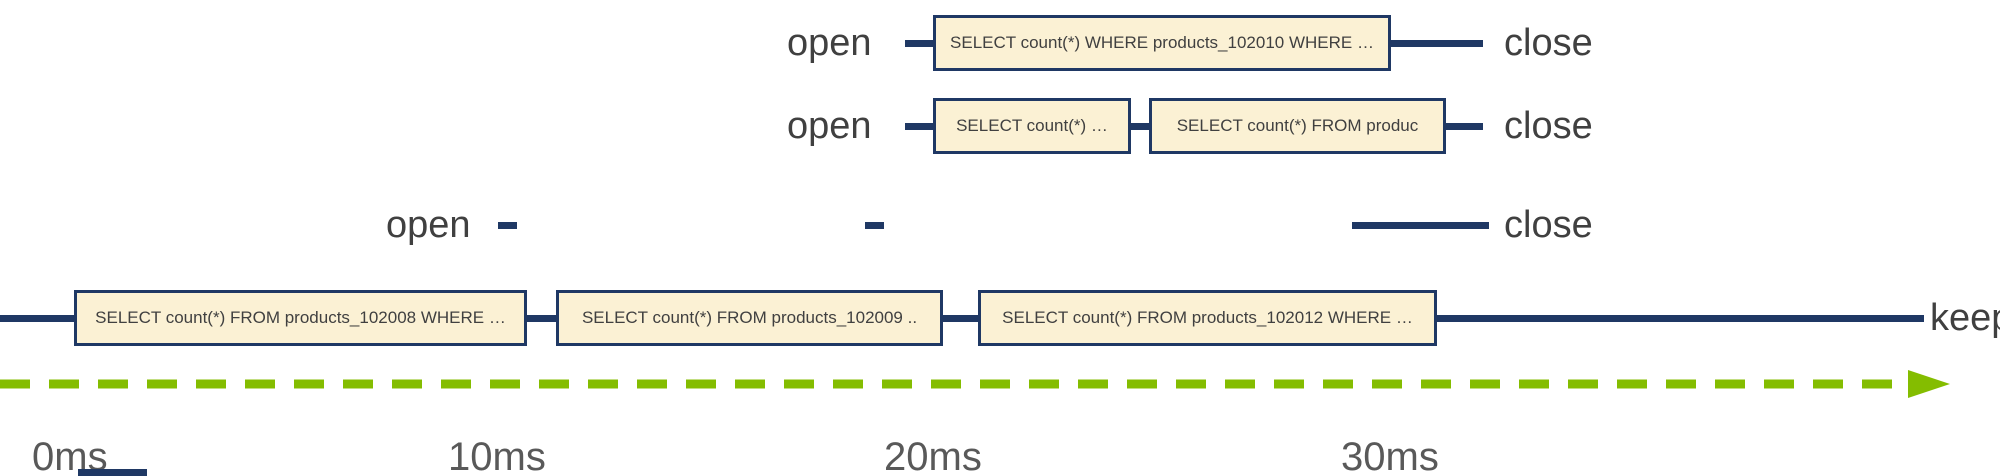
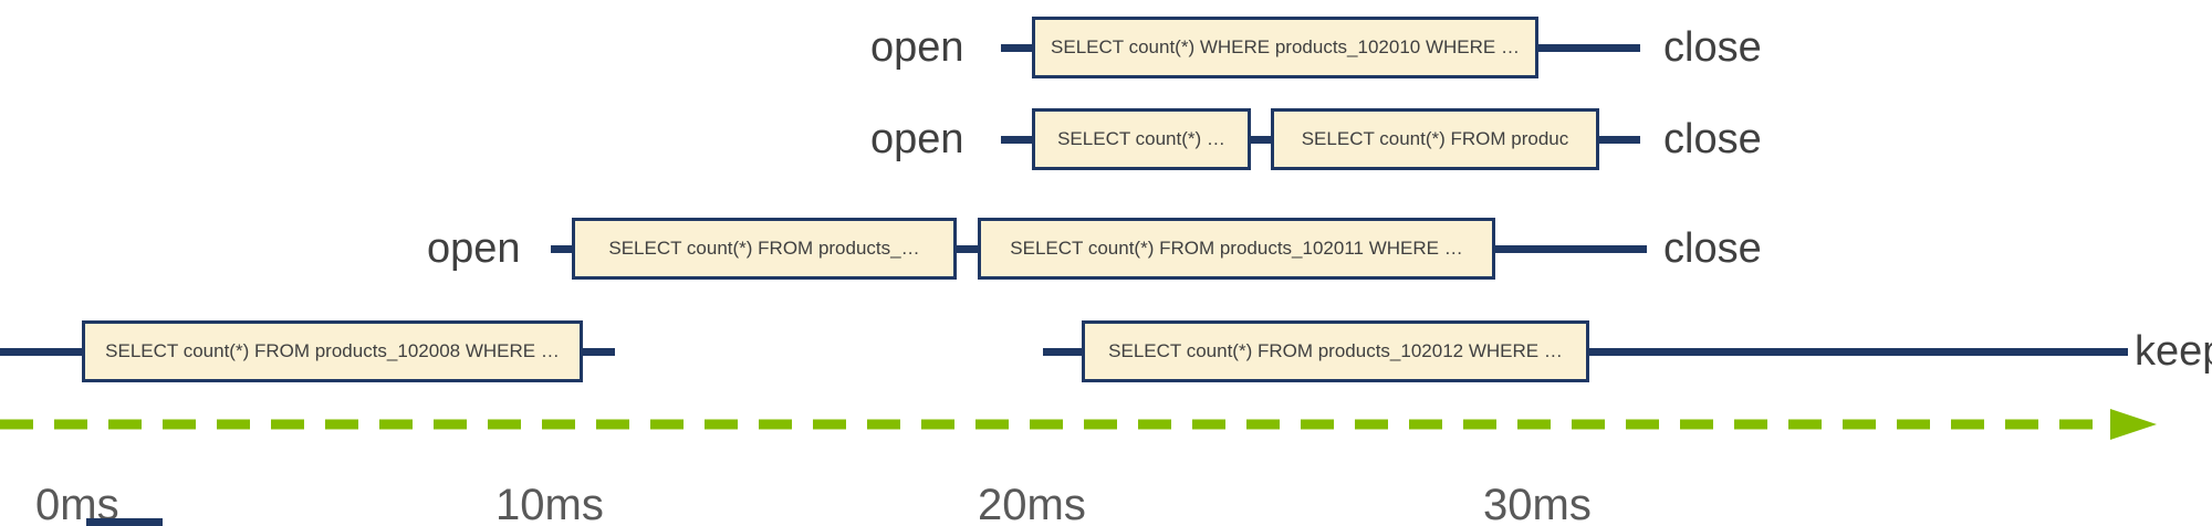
  open
  SELECT count(*) WHERE products_102010 WHERE …
  close
  open
  SELECT count(*) …
  SELECT count(*) FROM produc
  close
  open
+ SELECT count(*) FROM products_…
+ SELECT count(*) FROM products_102011 WHERE …
  close
  SELECT count(*) FROM products_102008 WHERE …
- SELECT count(*) FROM products_102009 ..
  SELECT count(*) FROM products_102012 WHERE …
  kee
  0ms
  10ms
  20ms
  30ms
